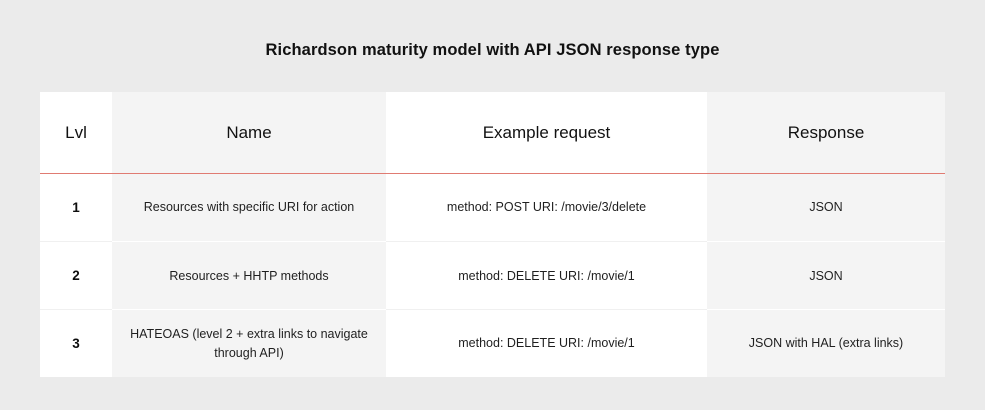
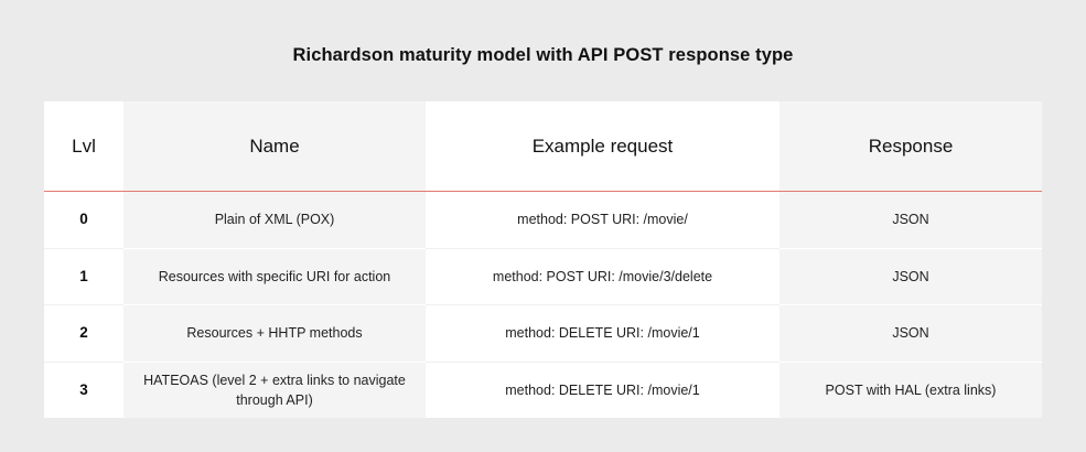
- Richardson maturity model with API JSON response type
+ Richardson maturity model with API POST response type
  Lvl	Name	Example request	Response
+ 0	Plain of XML (POX)	method: POST URI: /movie/	JSON
  1	Resources with specific URI for action	method: POST URI: /movie/3/delete	JSON
  2	Resources + HHTP methods	method: DELETE URI: /movie/1	JSON
- 3	HATEOAS (level 2 + extra links to navigate through API)	method: DELETE URI: /movie/1	JSON with HAL (extra links)
+ 3	HATEOAS (level 2 + extra links to navigate through API)	method: DELETE URI: /movie/1	POST with HAL (extra links)
